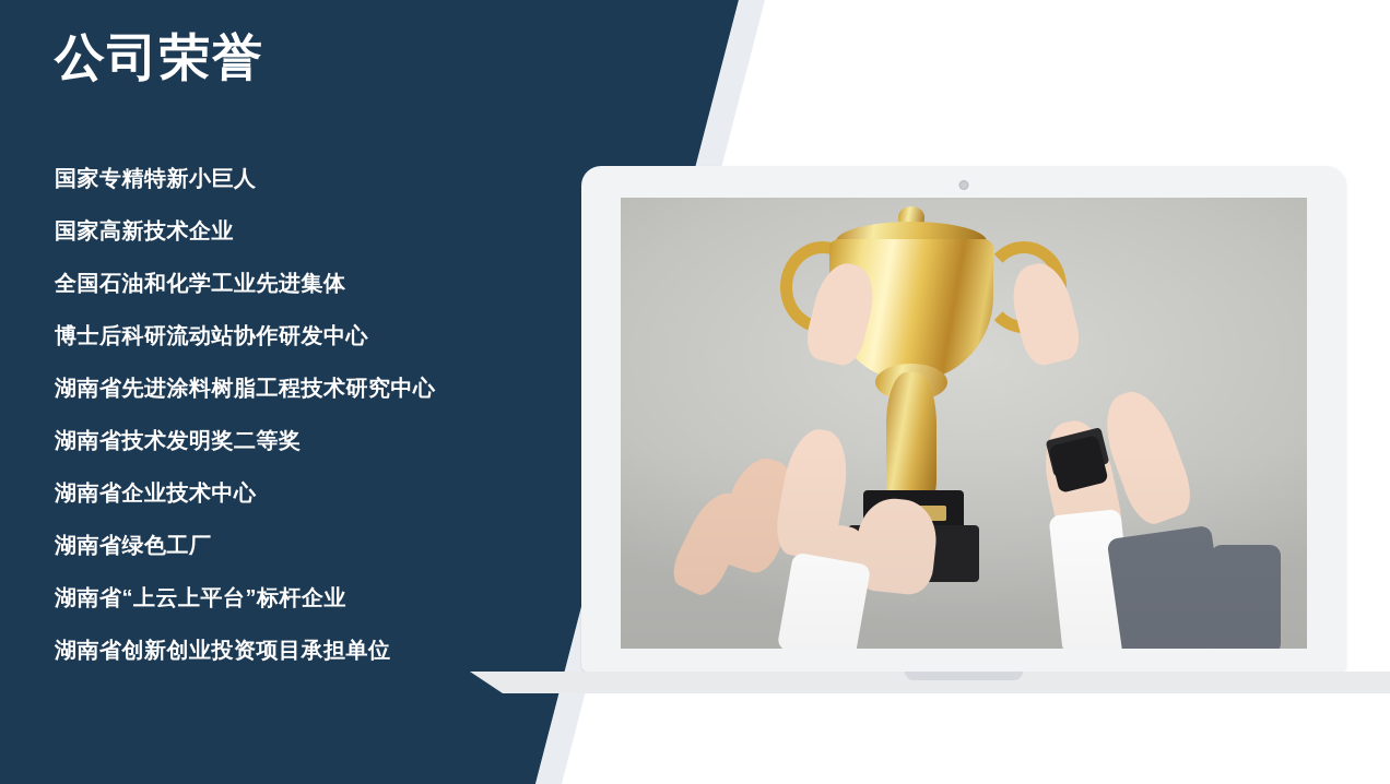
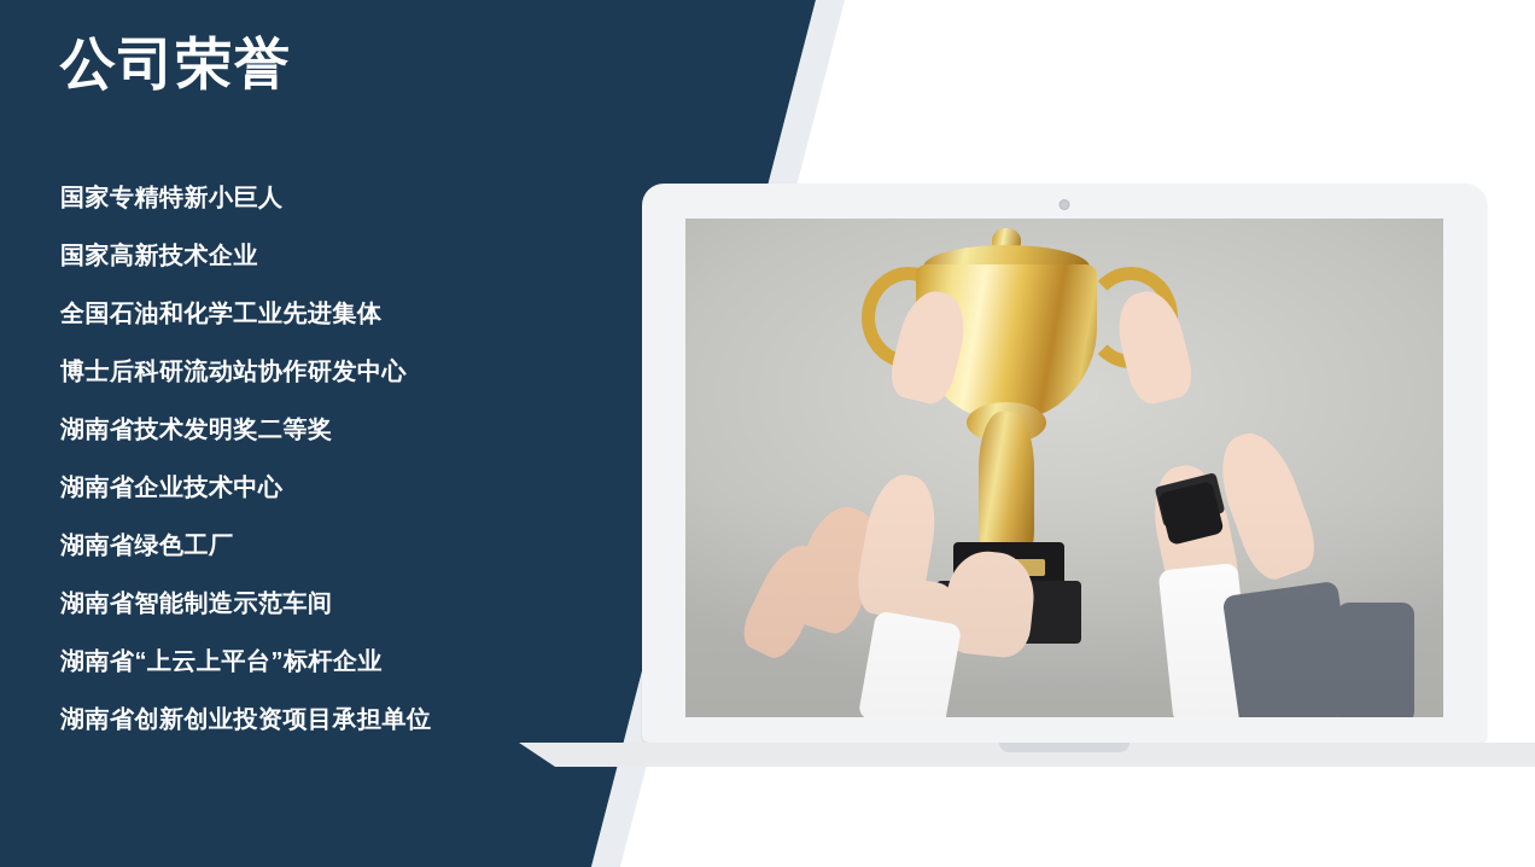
  公司荣誉
  国家专精特新小巨人
  国家高新技术企业
  全国石油和化学工业先进集体
  博士后科研流动站协作研发中心
- 湖南省先进涂料树脂工程技术研究中心
  湖南省技术发明奖二等奖
  湖南省企业技术中心
  湖南省绿色工厂
+ 湖南省智能制造示范车间
  湖南省“上云上平台”标杆企业
  湖南省创新创业投资项目承担单位
